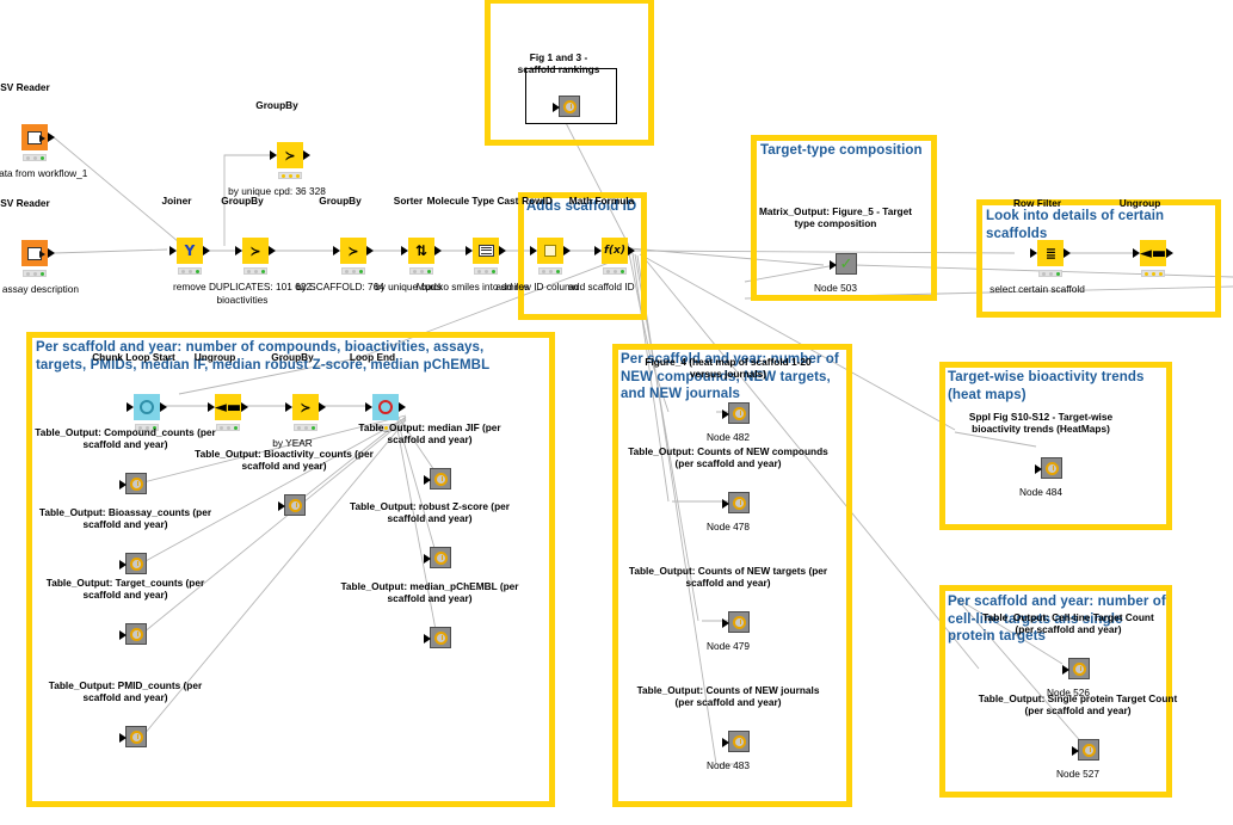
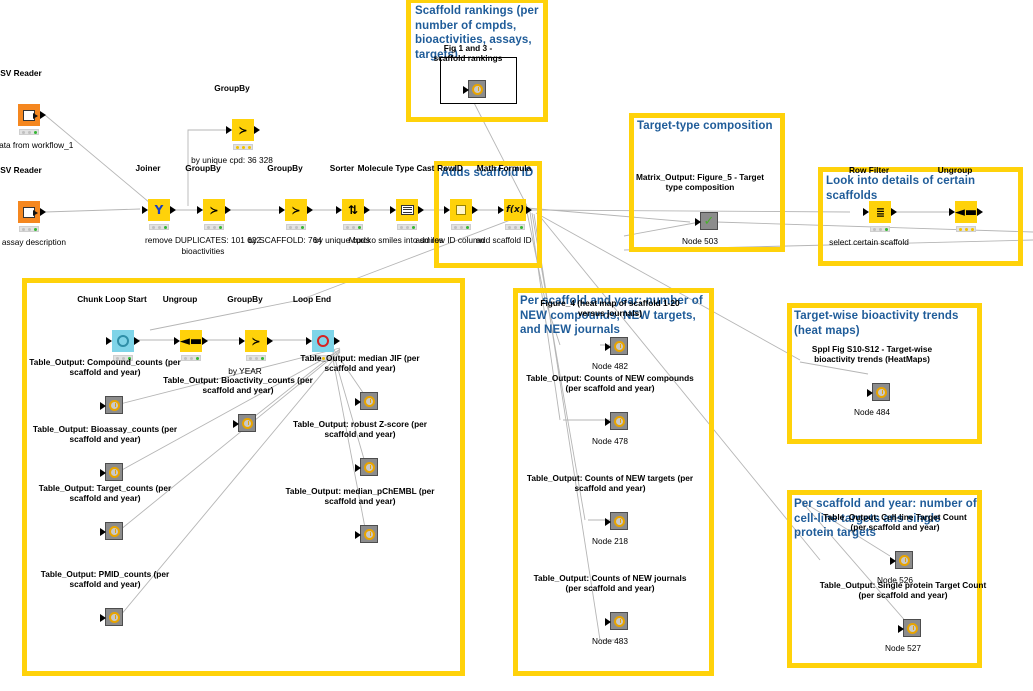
+ Scaffold rankings (per number of cmpds, bioactivities, assays, targets)
  Adds scaffold ID
  Target-type composition
  Look into details of certain scaffolds
- Per scaffold and year: number of compounds, bioactivities, assays, targets, PMIDs, median IF, median robust Z-score, median pChEMBL
  Per scaffold and year: number of NEW compounds, NEW targets, and NEW journals
  Target-wise bioactivity trends (heat maps)
  Per scaffold and year: number of cell-line targets ans single protein targets
  SV Reader
  SV Reader
  Joiner
  Y
  GroupBy
  ≻
  remove DUPLICATES: 101 622 bioactivities
  GroupBy
  ≻
  by unique cpd: 36 328
  GroupBy
  ≻
  by SCAFFOLD: 764
  Sorter
  ⇅
  by unique cpds
  Molecule Type Cast
  Murcko smiles into smiles
  RowID
  add row ID column
  Math Formula
  f(x)
  add scaffold ID
  Fig 1 and 3 - scaffold rankings
  Matrix_Output: Figure_5 - Target type composition
  ✓
  Node 503
  Row Filter
  ≣
  select certain scaffold
  Ungroup
  ◄▬
  Chunk Loop Start
  Ungroup
  ◄▬
  GroupBy
  ≻
  by YEAR
  Loop End
  Table_Output: Compound_counts (per scaffold and year)
  Table_Output: Bioactivity_counts (per scaffold and year)
  Table_Output: Bioassay_counts (per scaffold and year)
  Table_Output: Target_counts (per scaffold and year)
  Table_Output: PMID_counts (per scaffold and year)
  Table_Output: median JIF (per scaffold and year)
  Table_Output: robust Z-score (per scaffold and year)
  Table_Output: median_pChEMBL (per scaffold and year)
  Figure_4 (heat map of scaffold 1-20 versus journals)
  Node 482
  Table_Output: Counts of NEW compounds (per scaffold and year)
  Node 478
  Table_Output: Counts of NEW targets (per scaffold and year)
- Node 479
+ Node 218
  Table_Output: Counts of NEW journals (per scaffold and year)
  Node 483
  Sppl Fig S10-S12 - Target-wise bioactivity trends (HeatMaps)
  Node 484
  Table_Output: Cell-line Target Count (per scaffold and year)
  Node 526
  Table_Output: Single protein Target Count (per scaffold and year)
  Node 527
